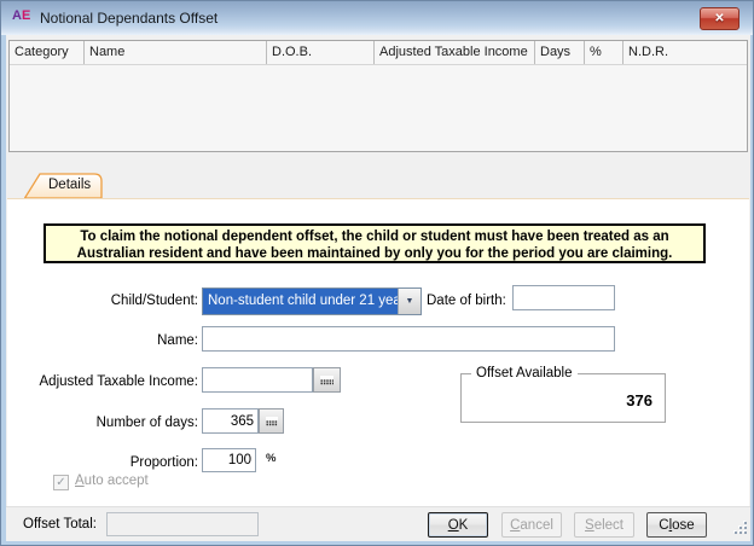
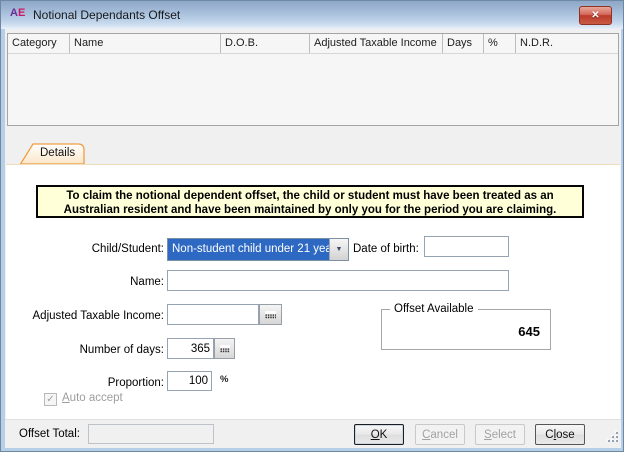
  AE
  Notional Dependants Offset
  ✕
  Category
  Name
  D.O.B.
  Adjusted Taxable Income
  Days
  %
  N.D.R.
  Details
  To claim the notional dependent offset, the child or student must have been treated as an Australian resident and have been maintained by only you for the period you are claiming.
  Child/Student:
  Non-student child under 21 ye
  Date of birth:
  Name:
  Adjusted Taxable Income:
  Offset Available
- 376
+ 645
  Number of days:
  365
  Proportion:
  100
  %
  ✓
  Auto accept
  Offset Total:
  OK
  Cancel
  Select
  Close
